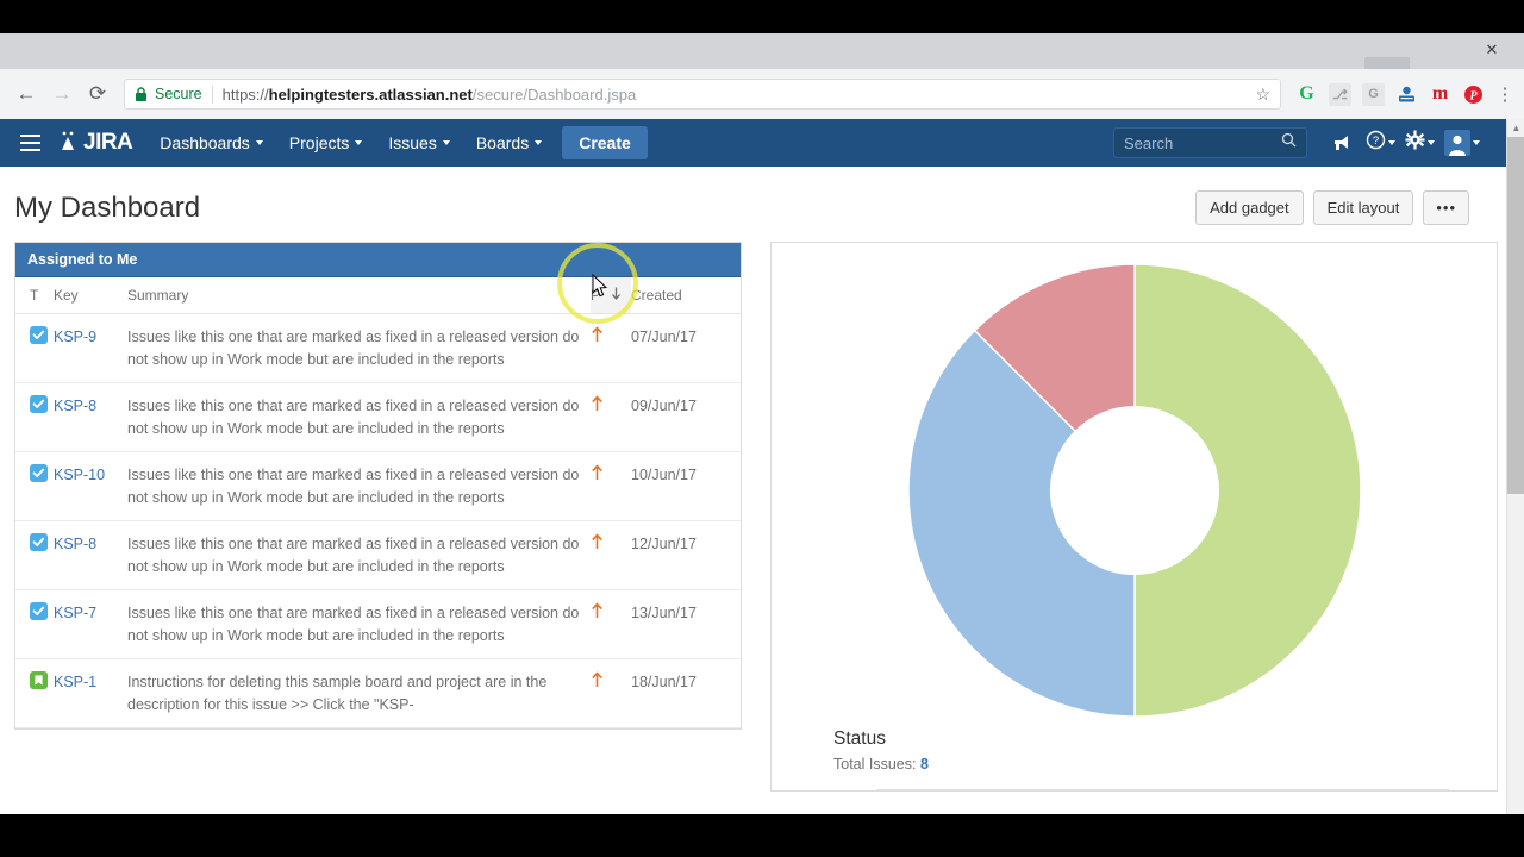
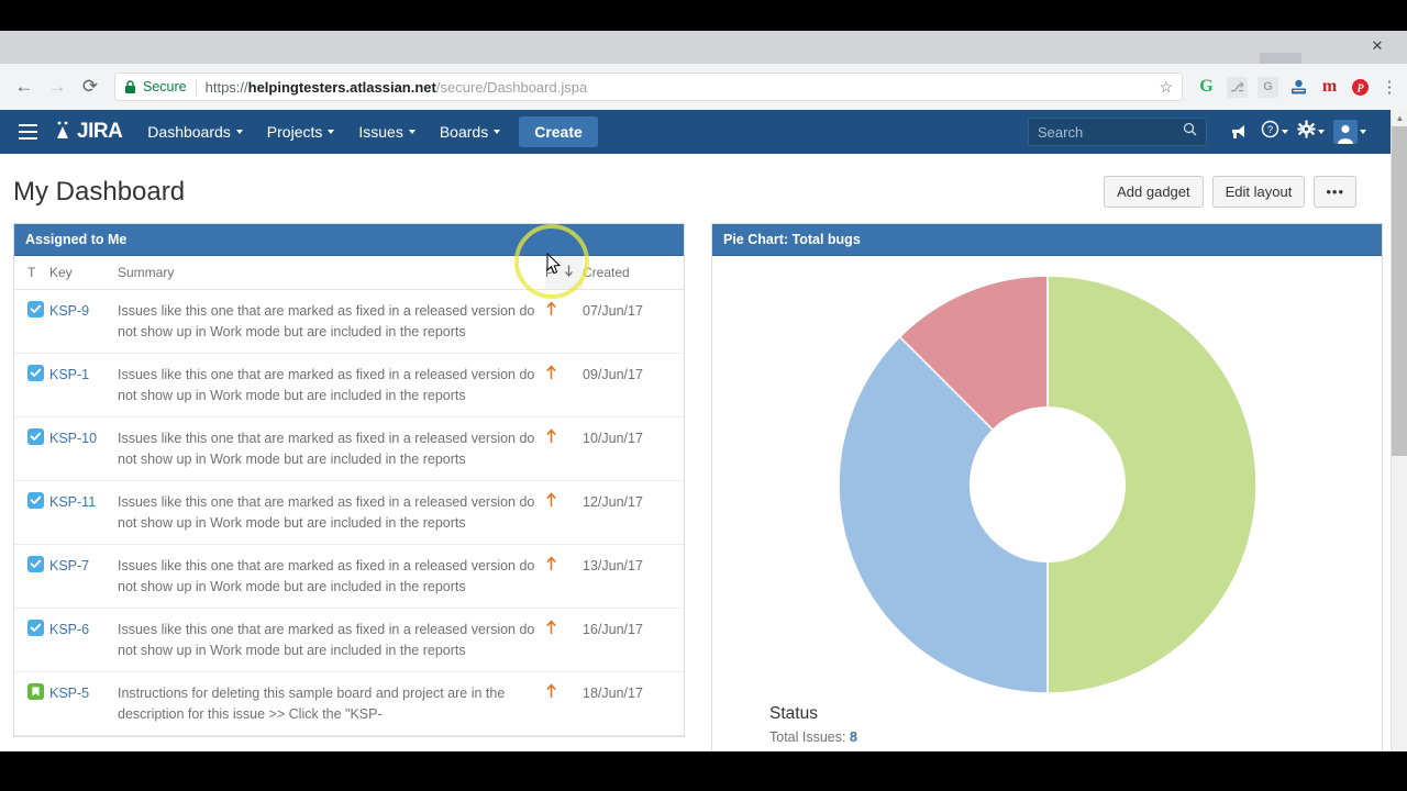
  ✕
  ←
  →
  ⟳
  Secure
  https://helpingtesters.atlassian.net/secure/Dashboard.jspa
  ☆
  G
  ⎇
  G
  m
  P
  ⋮
  JIRA
  Dashboards
  Projects
  Issues
  Boards
  Create
  Search
  ?
  My Dashboard
  Add gadget
  Edit layout
  •••
  Assigned to Me
  T	Key	Summary	P	Created
  	KSP-9	Issues like this one that are marked as fixed in a released version do not show up in Work mode but are included in the reports		07/Jun/17
- 	KSP-8	Issues like this one that are marked as fixed in a released version do not show up in Work mode but are included in the reports		09/Jun/17
+ 	KSP-1	Issues like this one that are marked as fixed in a released version do not show up in Work mode but are included in the reports		09/Jun/17
  	KSP-10	Issues like this one that are marked as fixed in a released version do not show up in Work mode but are included in the reports		10/Jun/17
- 	KSP-8	Issues like this one that are marked as fixed in a released version do not show up in Work mode but are included in the reports		12/Jun/17
+ 	KSP-11	Issues like this one that are marked as fixed in a released version do not show up in Work mode but are included in the reports		12/Jun/17
  	KSP-7	Issues like this one that are marked as fixed in a released version do not show up in Work mode but are included in the reports		13/Jun/17
+ 	KSP-6	Issues like this one that are marked as fixed in a released version do not show up in Work mode but are included in the reports		16/Jun/17
- 	KSP-1	Instructions for deleting this sample board and project are in the description for this issue >> Click the "KSP-		18/Jun/17
+ 	KSP-5	Instructions for deleting this sample board and project are in the description for this issue >> Click the "KSP-		18/Jun/17
+ Pie Chart: Total bugs
  Status
  Total Issues: 8
  ▲
